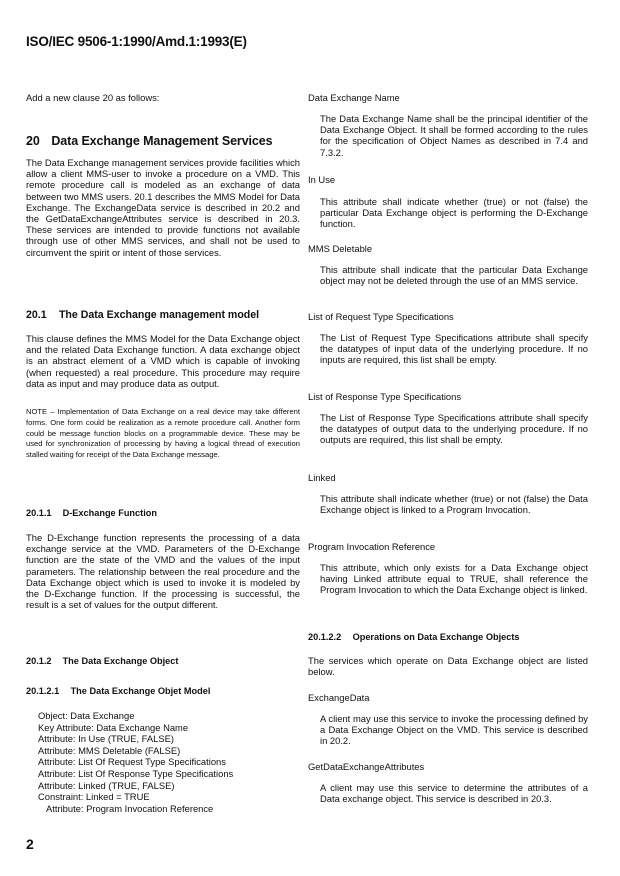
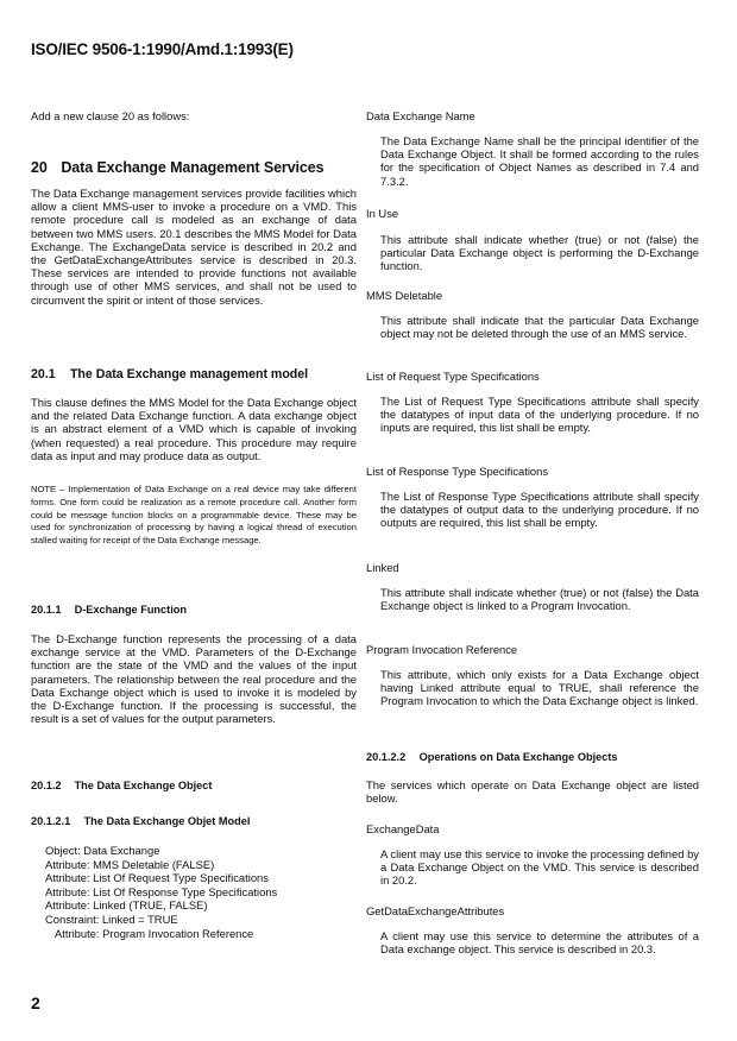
  ISO/IEC 9506-1:1990/Amd.1:1993(E)
  Add a new clause 20 as follows:
  20 Data Exchange Management Services
  The Data Exchange management services provide facilities which allow a client MMS-user to invoke a procedure on a VMD. This remote procedure call is modeled as an exchange of data between two MMS users. 20.1 describes the MMS Model for Data Exchange. The ExchangeData service is described in 20.2 and the GetDataExchangeAttributes service is described in 20.3. These services are intended to provide functions not available through use of other MMS services, and shall not be used to circumvent the spirit or intent of those services.
  20.1 The Data Exchange management model
  This clause defines the MMS Model for the Data Exchange object and the related Data Exchange function. A data exchange object is an abstract element of a VMD which is capable of invoking (when requested) a real procedure. This procedure may require data as input and may produce data as output.
  NOTE – Implementation of Data Exchange on a real device may take different forms. One form could be realization as a remote procedure call. Another form could be message function blocks on a programmable device. These may be used for synchronization of processing by having a logical thread of execution stalled waiting for receipt of the Data Exchange message.
  20.1.1 D-Exchange Function
- The D-Exchange function represents the processing of a data exchange service at the VMD. Parameters of the D-Exchange function are the state of the VMD and the values of the input parameters. The relationship between the real procedure and the Data Exchange object which is used to invoke it is modeled by the D-Exchange function. If the processing is successful, the result is a set of values for the output different.
+ The D-Exchange function represents the processing of a data exchange service at the VMD. Parameters of the D-Exchange function are the state of the VMD and the values of the input parameters. The relationship between the real procedure and the Data Exchange object which is used to invoke it is modeled by the D-Exchange function. If the processing is successful, the result is a set of values for the output parameters.
  20.1.2 The Data Exchange Object
  20.1.2.1 The Data Exchange Objet Model
  Object: Data Exchange
- Key Attribute: Data Exchange Name
- Attribute: In Use (TRUE, FALSE)
  Attribute: MMS Deletable (FALSE)
  Attribute: List Of Request Type Specifications
  Attribute: List Of Response Type Specifications
  Attribute: Linked (TRUE, FALSE)
  Constraint: Linked = TRUE
  Attribute: Program Invocation Reference
  Data Exchange Name
  The Data Exchange Name shall be the principal identifier of the Data Exchange Object. It shall be formed according to the rules for the specification of Object Names as described in 7.4 and 7.3.2.
  In Use
  This attribute shall indicate whether (true) or not (false) the particular Data Exchange object is performing the D-Exchange function.
  MMS Deletable
  This attribute shall indicate that the particular Data Exchange object may not be deleted through the use of an MMS service.
  List of Request Type Specifications
  The List of Request Type Specifications attribute shall specify the datatypes of input data of the underlying procedure. If no inputs are required, this list shall be empty.
  List of Response Type Specifications
  The List of Response Type Specifications attribute shall specify the datatypes of output data to the underlying procedure. If no outputs are required, this list shall be empty.
  Linked
  This attribute shall indicate whether (true) or not (false) the Data Exchange object is linked to a Program Invocation.
  Program Invocation Reference
  This attribute, which only exists for a Data Exchange object having Linked attribute equal to TRUE, shall reference the Program Invocation to which the Data Exchange object is linked.
  20.1.2.2 Operations on Data Exchange Objects
  The services which operate on Data Exchange object are listed below.
  ExchangeData
  A client may use this service to invoke the processing defined by a Data Exchange Object on the VMD. This service is described in 20.2.
  GetDataExchangeAttributes
  A client may use this service to determine the attributes of a Data exchange object. This service is described in 20.3.
  2
